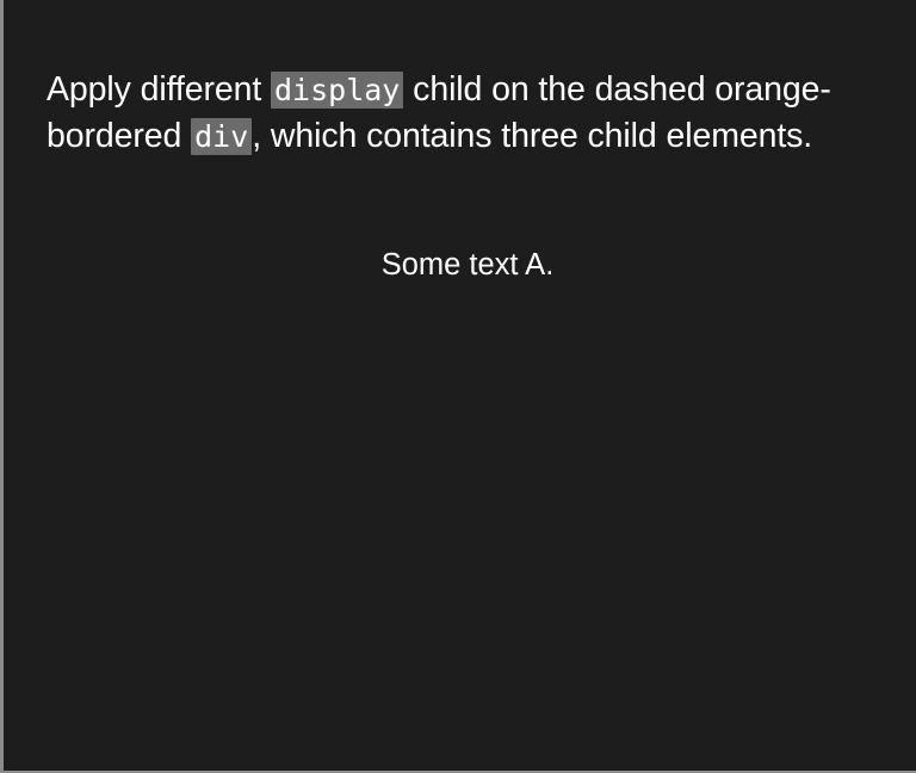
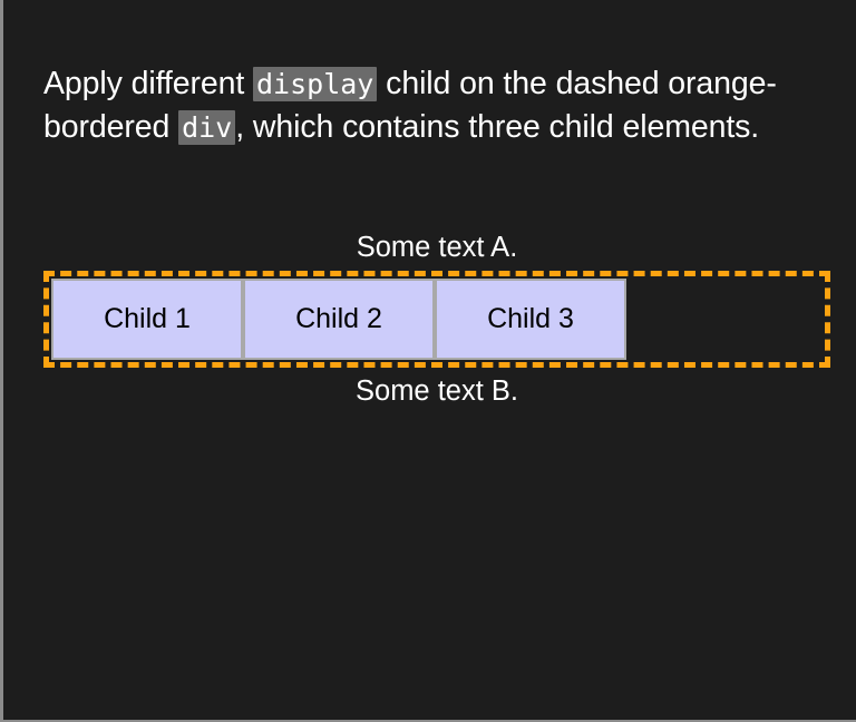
  Apply different display child on the dashed orange-bordered div, which contains three child elements.
  Some text A.
+ Child 1 Child 2 Child 3
+ Some text B.
